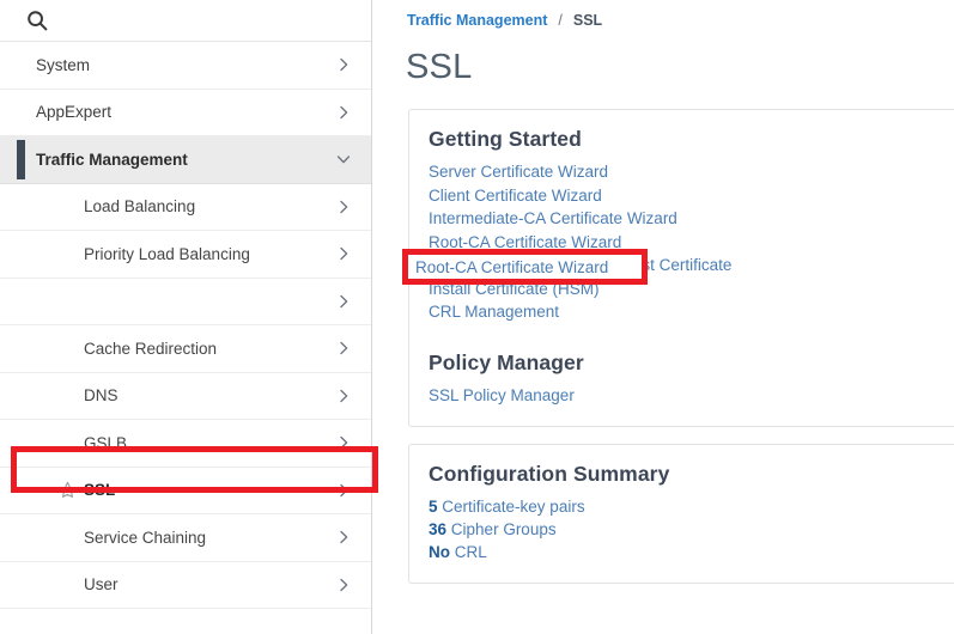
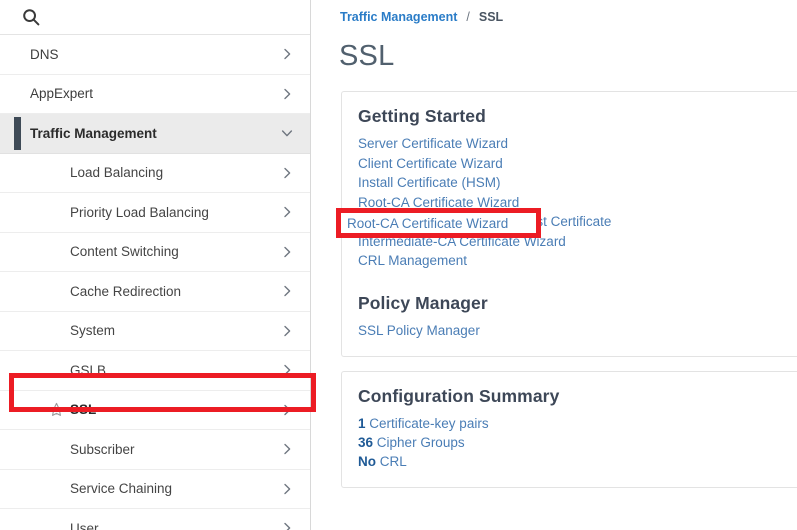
- System
+ DNS
  AppExpert
  Traffic Management
  Load Balancing
  Priority Load Balancing
+ Content Switching
  Cache Redirection
- DNS
+ System
  GSLB
  SSL
+ Subscriber
  Service Chaining
  User
  Traffic Management
  /
  SSL
  SSL
  Getting Started
  Server Certificate Wizard
  Client Certificate Wizard
- Intermediate-CA Certificate Wizard
+ Install Certificate (HSM)
  Root-CA Certificate Wizard
- Install Certificate (HSM)
+ Intermediate-CA Certificate Wizard
  CRL Management
  Policy Manager
  SSL Policy Manager
  Configuration Summary
- 5 Certificate-key pairs
+ 1 Certificate-key pairs
  36 Cipher Groups
  No CRL
  Root-CA Certificate Wizard
